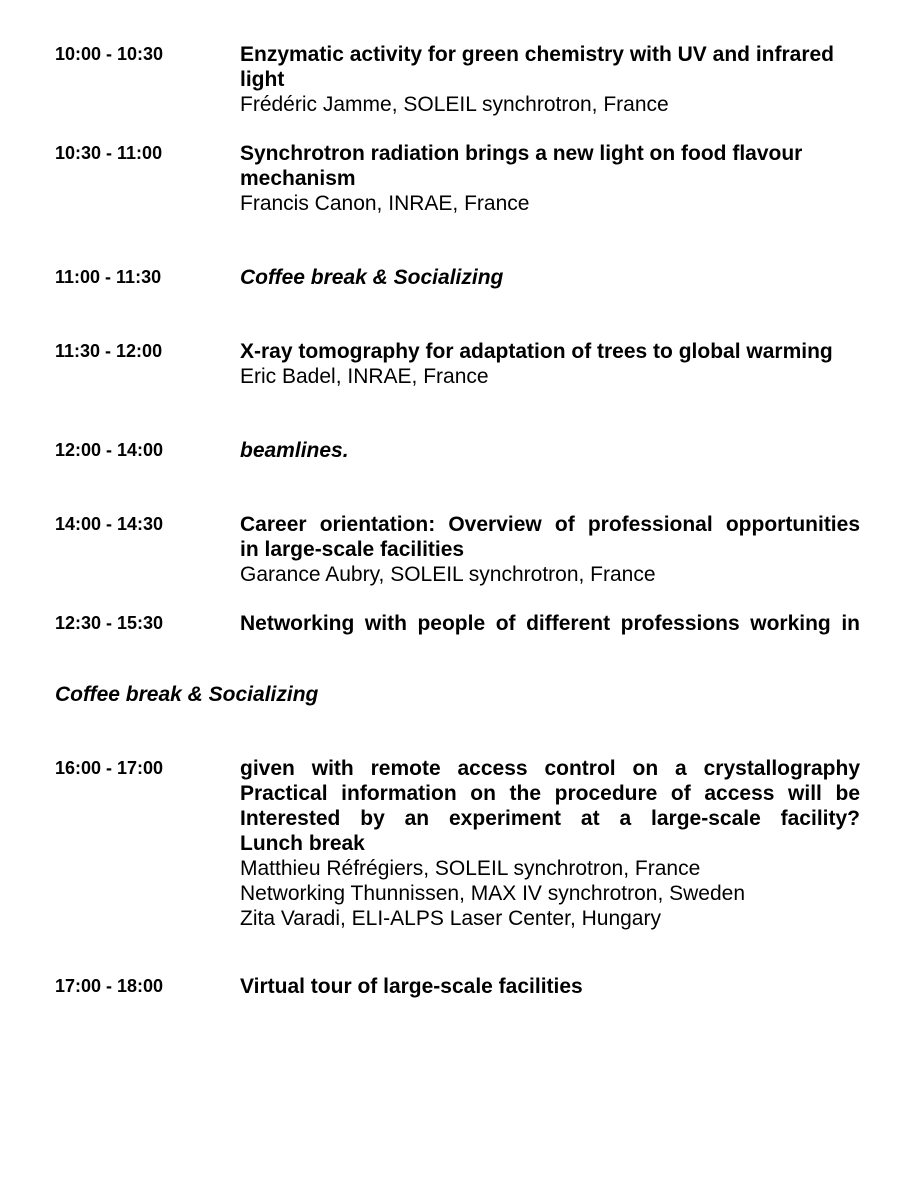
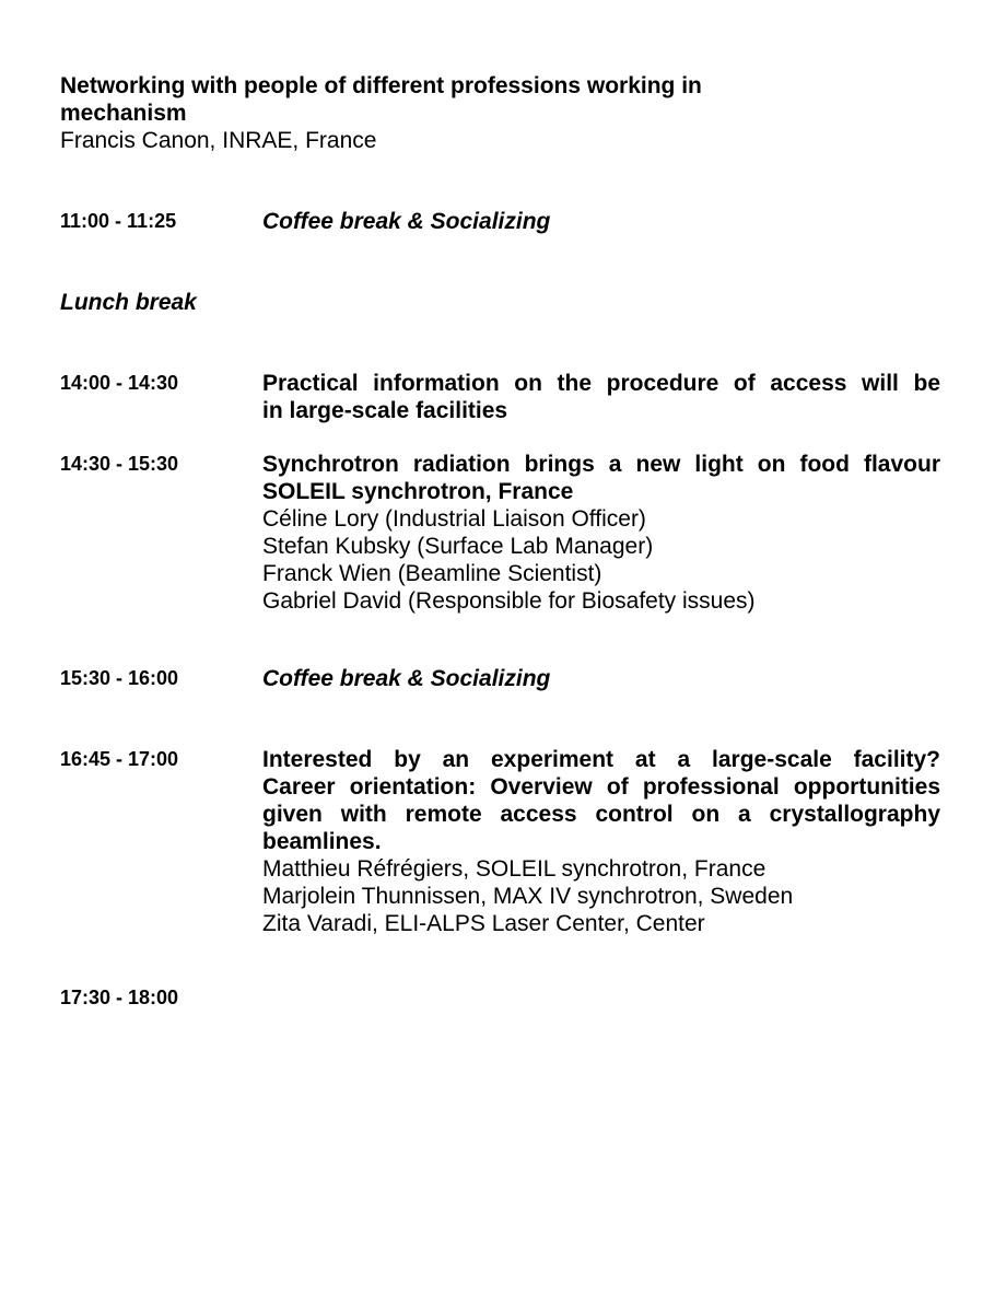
- 10:00 - 10:30
- Enzymatic activity for green chemistry with UV and infrared
- light
- Frédéric Jamme, SOLEIL synchrotron, France
- 10:30 - 11:00
- Synchrotron radiation brings a new light on food flavour
+ Networking with people of different professions working in
  mechanism
  Francis Canon, INRAE, France
- 11:00 - 11:30
+ 11:00 - 11:25
  Coffee break & Socializing
- 11:30 - 12:00
- X-ray tomography for adaptation of trees to global warming
- Eric Badel, INRAE, France
- 12:00 - 14:00
- beamlines.
+ Lunch break
  14:00 - 14:30
- Career orientation: Overview of professional opportunities
+ Practical information on the procedure of access will be
  in large-scale facilities
- Garance Aubry, SOLEIL synchrotron, France
- 12:30 - 15:30
+ 14:30 - 15:30
- Networking with people of different professions working in
+ Synchrotron radiation brings a new light on food flavour
+ SOLEIL synchrotron, France
+ Céline Lory (Industrial Liaison Officer)
+ Stefan Kubsky (Surface Lab Manager)
+ Franck Wien (Beamline Scientist)
+ Gabriel David (Responsible for Biosafety issues)
+ 15:30 - 16:00
  Coffee break & Socializing
- 16:00 - 17:00
+ 16:45 - 17:00
- given with remote access control on a crystallography
+ Interested by an experiment at a large-scale facility?
- Practical information on the procedure of access will be
+ Career orientation: Overview of professional opportunities
- Interested by an experiment at a large-scale facility?
+ given with remote access control on a crystallography
- Lunch break
+ beamlines.
  Matthieu Réfrégiers, SOLEIL synchrotron, France
- Networking Thunnissen, MAX IV synchrotron, Sweden
+ Marjolein Thunnissen, MAX IV synchrotron, Sweden
- Zita Varadi, ELI-ALPS Laser Center, Hungary
+ Zita Varadi, ELI-ALPS Laser Center, Center
- 17:00 - 18:00
+ 17:30 - 18:00
- Virtual tour of large-scale facilities
